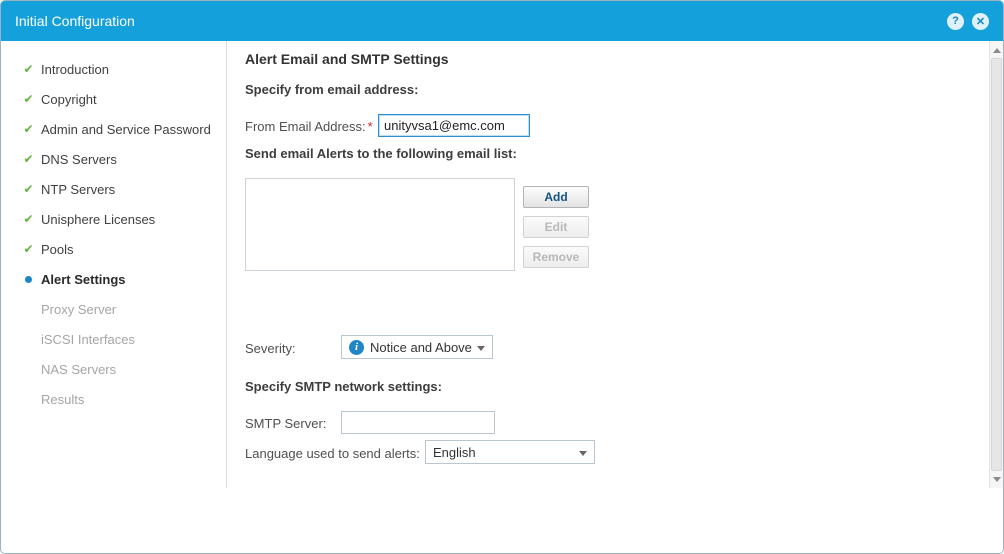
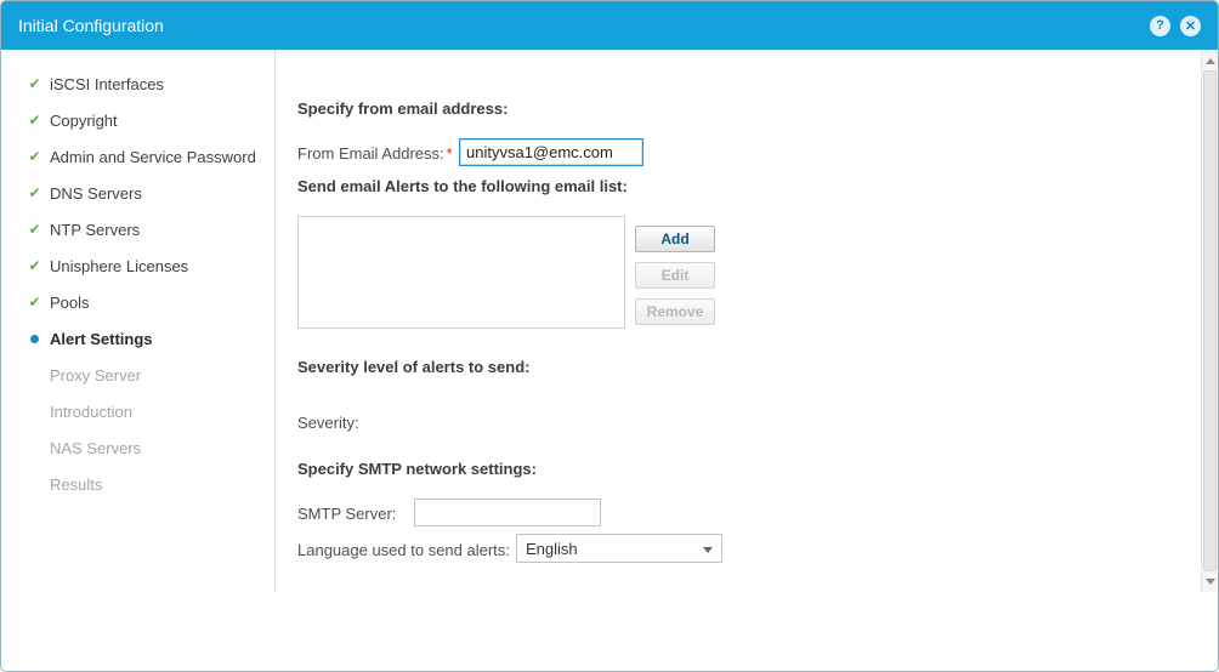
  Initial Configuration
  ?
  ✕
  ✔
- Introduction
+ iSCSI Interfaces
  ✔
  Copyright
  ✔
  Admin and Service Password
  ✔
  DNS Servers
  ✔
  NTP Servers
  ✔
  Unisphere Licenses
  ✔
  Pools
  Alert Settings
  Proxy Server
- iSCSI Interfaces
+ Introduction
  NAS Servers
  Results
- Alert Email and SMTP Settings
  Specify from email address:
  From Email Address: *
  unityvsa1@emc.com
  Send email Alerts to the following email list:
  Add
  Edit
  Remove
+ Severity level of alerts to send:
  Severity:
- i
- Notice and Above
  Specify SMTP network settings:
  SMTP Server:
  Language used to send alerts:
  English
